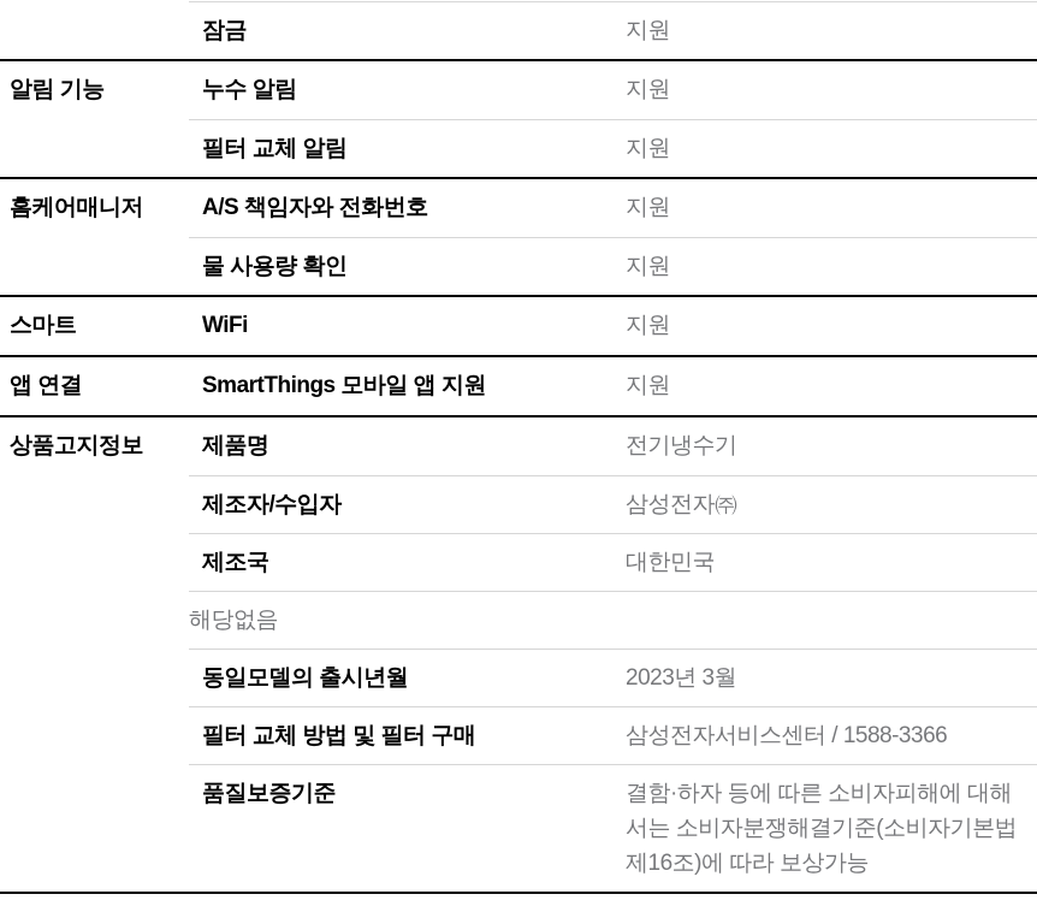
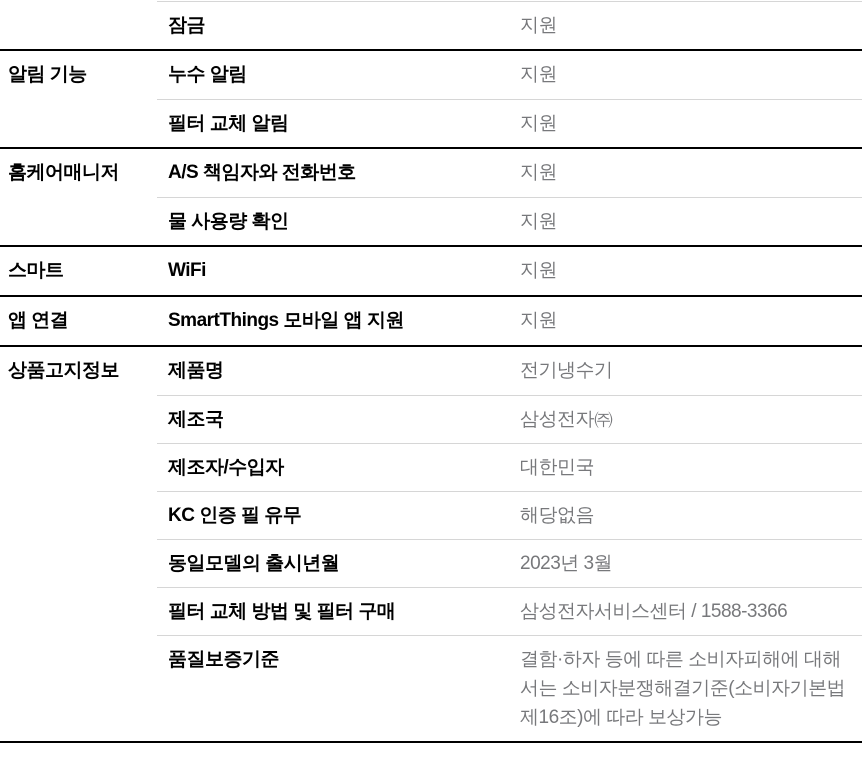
  잠금
  지원
  알림 기능
  누수 알림
  지원
  필터 교체 알림
  지원
  홈케어매니저
  A/S 책임자와 전화번호
  지원
  물 사용량 확인
  지원
  스마트
  WiFi
  지원
  앱 연결
  SmartThings 모바일 앱 지원
  지원
  상품고지정보
  제품명
  전기냉수기
- 제조자/수입자
+ 제조국
  삼성전자㈜
- 제조국
+ 제조자/수입자
  대한민국
+ KC 인증 필 유무
  해당없음
  동일모델의 출시년월
  2023년 3월
  필터 교체 방법 및 필터 구매
  삼성전자서비스센터 / 1588-3366
  품질보증기준
  결함·하자 등에 따른 소비자피해에 대해서는 소비자분쟁해결기준(소비자기본법 제16조)에 따라 보상가능
